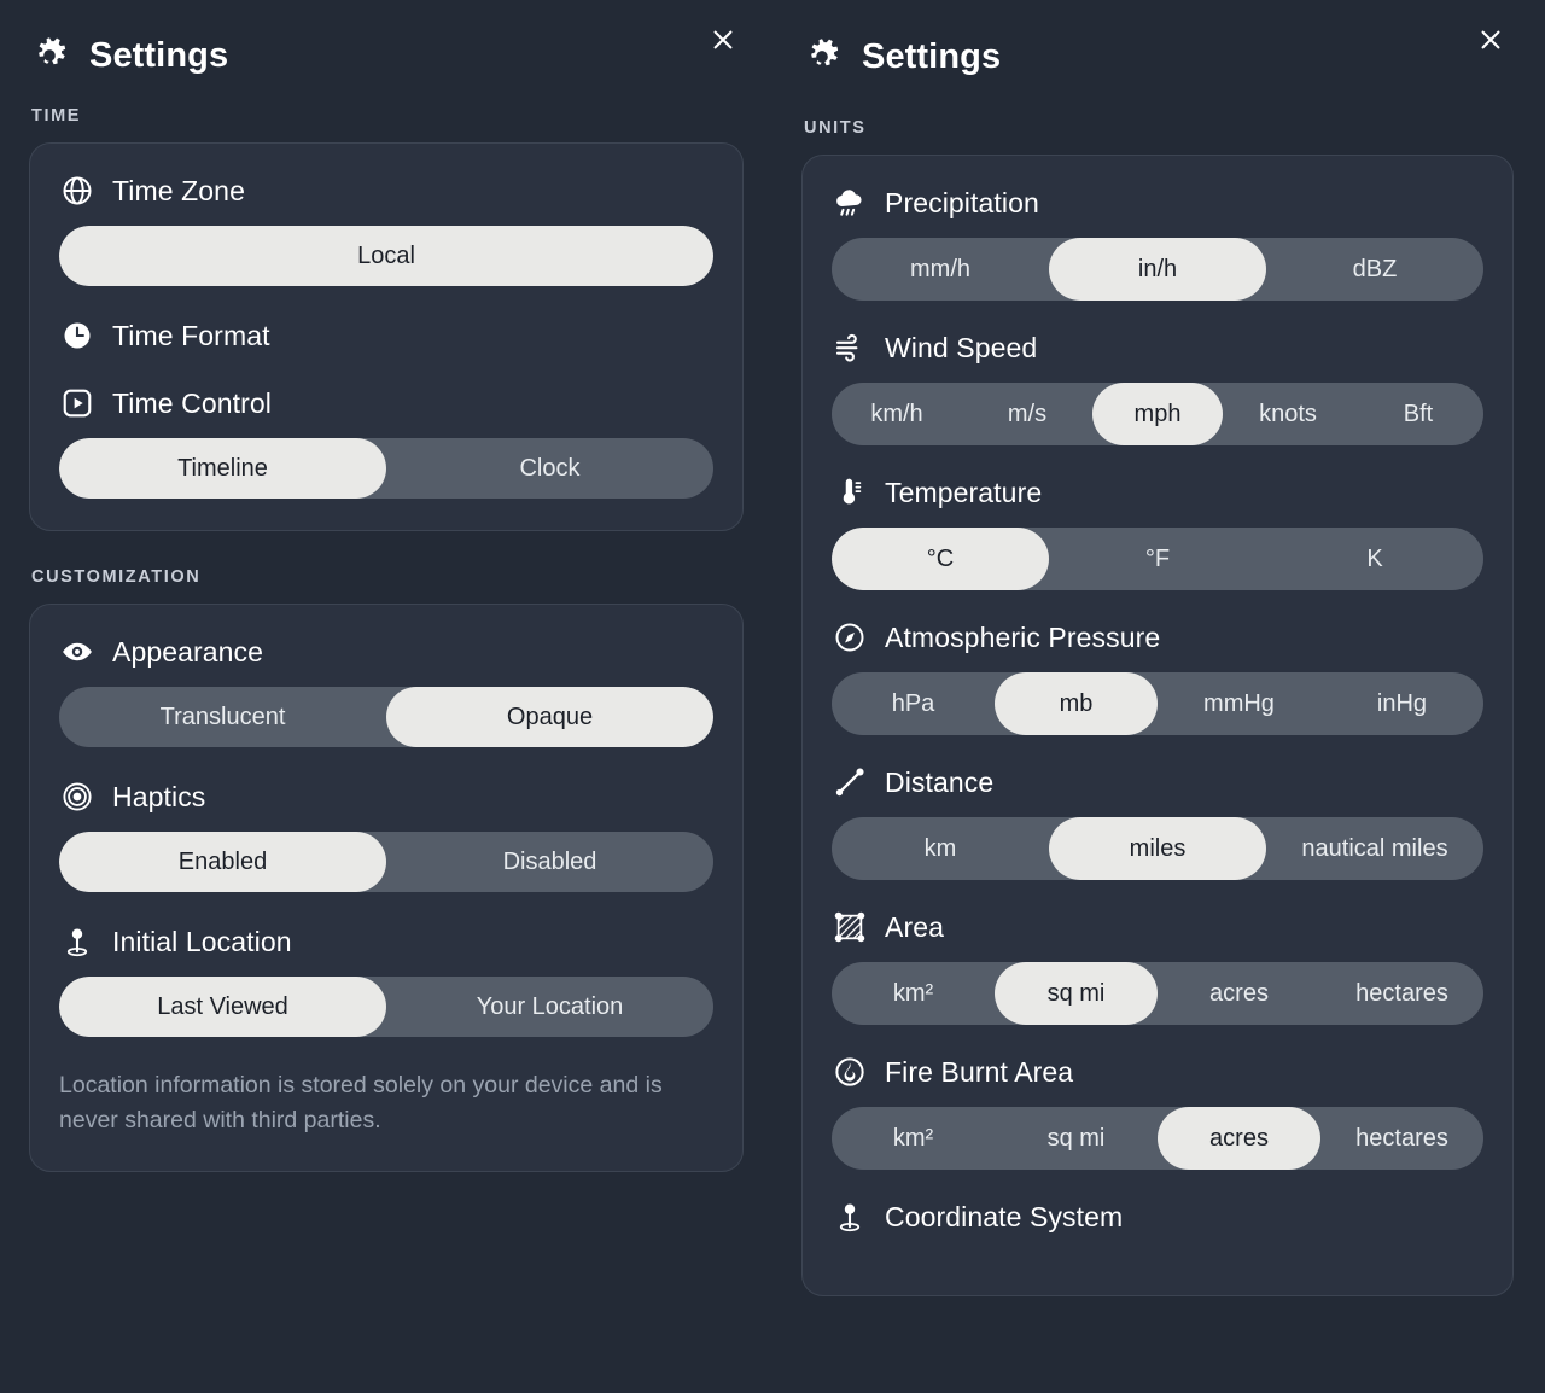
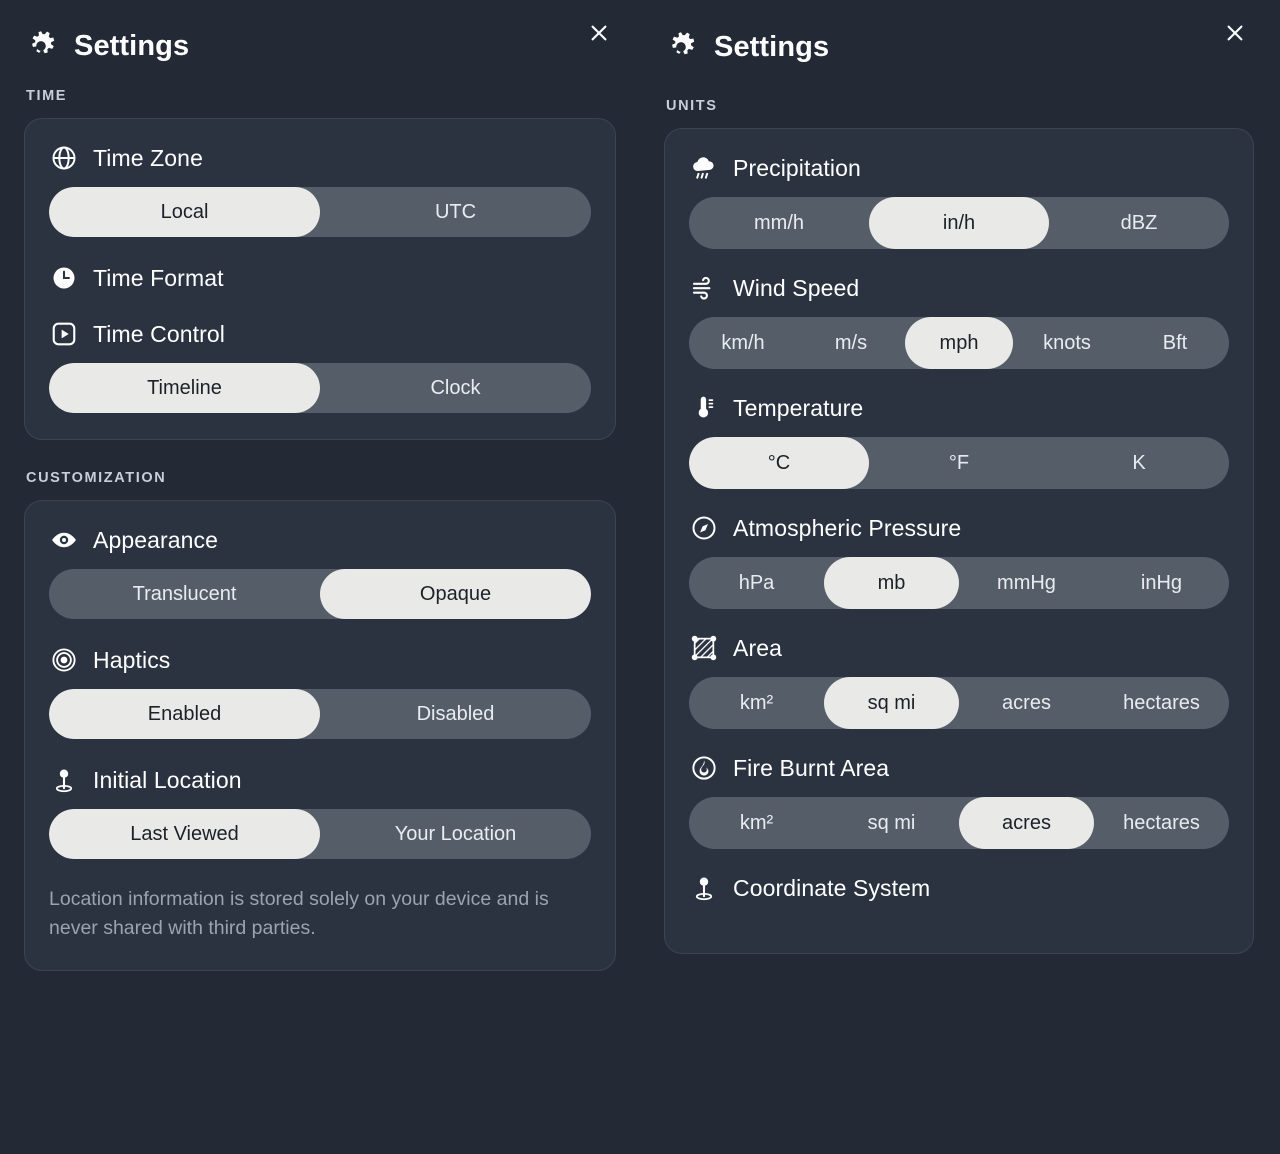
  Settings
  TIME
  Time Zone
  Local
+ UTC
  Time Format
  Time Control
  Timeline
  Clock
  CUSTOMIZATION
  Appearance
  Translucent
  Opaque
  Haptics
  Enabled
  Disabled
  Initial Location
  Last Viewed
  Your Location
  Location information is stored solely on your device and is never shared with third parties.
  Settings
  UNITS
  Precipitation
  mm/h
  in/h
  dBZ
  Wind Speed
  km/h
  m/s
  mph
  knots
  Bft
  Temperature
  °C
  °F
  K
  Atmospheric Pressure
  hPa
  mb
  mmHg
  inHg
- Distance
- km
- miles
- nautical miles
  Area
  km²
  sq mi
  acres
  hectares
  Fire Burnt Area
  km²
  sq mi
  acres
  hectares
  Coordinate System
